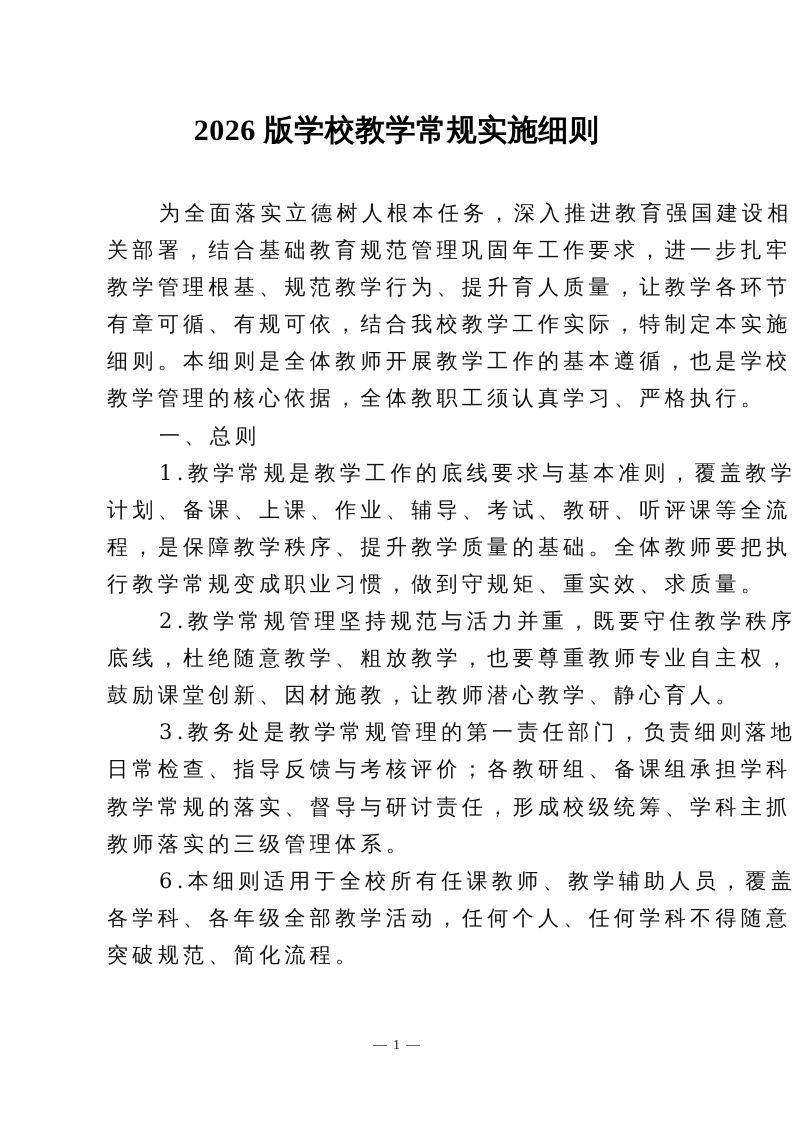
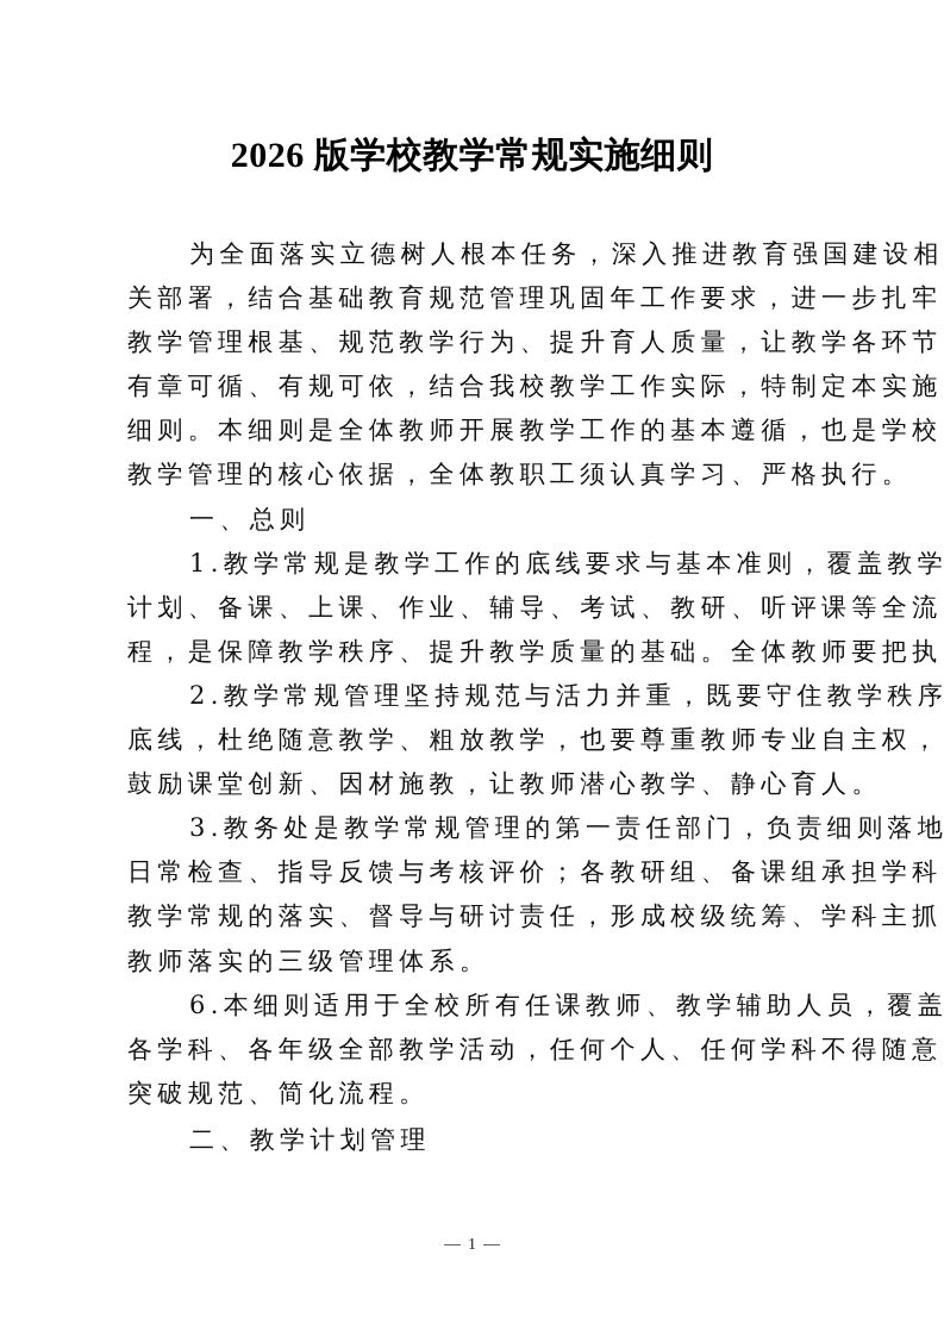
  2026 版学校教学常规实施细则
  为全面落实立德树人根本任务，深入推进教育强国建设相
  关部署，结合基础教育规范管理巩固年工作要求，进一步扎牢
  教学管理根基、规范教学行为、提升育人质量，让教学各环节
  有章可循、有规可依，结合我校教学工作实际，特制定本实施
  细则。本细则是全体教师开展教学工作的基本遵循，也是学校
  教学管理的核心依据，全体教职工须认真学习、严格执行。
  一、总则
  1.教学常规是教学工作的底线要求与基本准则，覆盖教学
  计划、备课、上课、作业、辅导、考试、教研、听评课等全流
  程，是保障教学秩序、提升教学质量的基础。全体教师要把执
- 行教学常规变成职业习惯，做到守规矩、重实效、求质量。
  2.教学常规管理坚持规范与活力并重，既要守住教学秩序
  底线，杜绝随意教学、粗放教学，也要尊重教师专业自主权，
  鼓励课堂创新、因材施教，让教师潜心教学、静心育人。
  3.教务处是教学常规管理的第一责任部门，负责细则落地
  日常检查、指导反馈与考核评价；各教研组、备课组承担学科
  教学常规的落实、督导与研讨责任，形成校级统筹、学科主抓
  教师落实的三级管理体系。
  6.本细则适用于全校所有任课教师、教学辅助人员，覆盖
  各学科、各年级全部教学活动，任何个人、任何学科不得随意
  突破规范、简化流程。
+ 二、教学计划管理
  1
